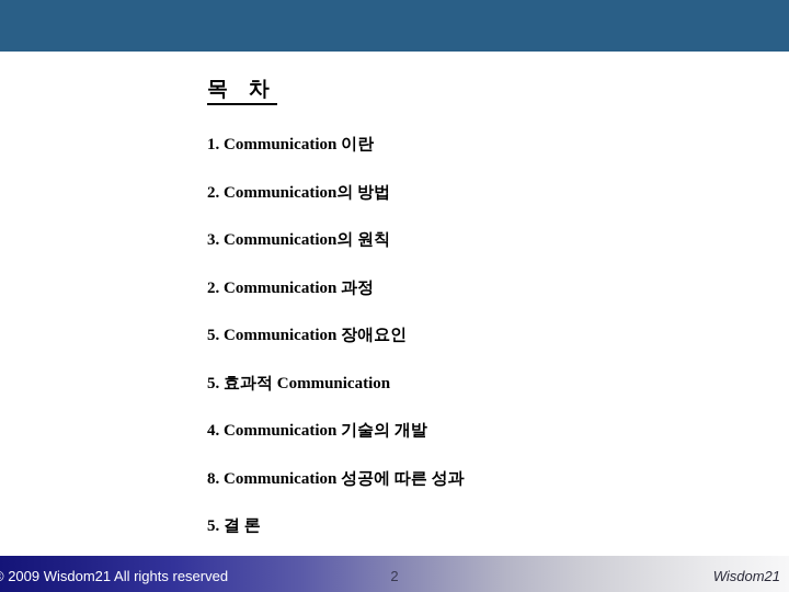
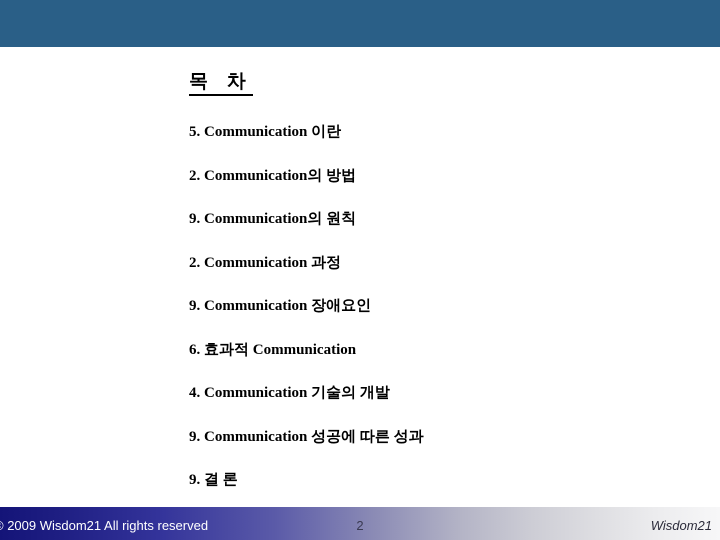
  목 차
- 1. Communication 이란
+ 5. Communication 이란
  2. Communication의 방법
- 3. Communication의 원칙
+ 9. Communication의 원칙
  2. Communication 과정
- 5. Communication 장애요인
+ 9. Communication 장애요인
- 5. 효과적 Communication
+ 6. 효과적 Communication
  4. Communication 기술의 개발
- 8. Communication 성공에 따른 성과
+ 9. Communication 성공에 따른 성과
- 5. 결 론
+ 9. 결 론
  2009 Wisdom21 All rights reserved
  2
  Wisdom21
